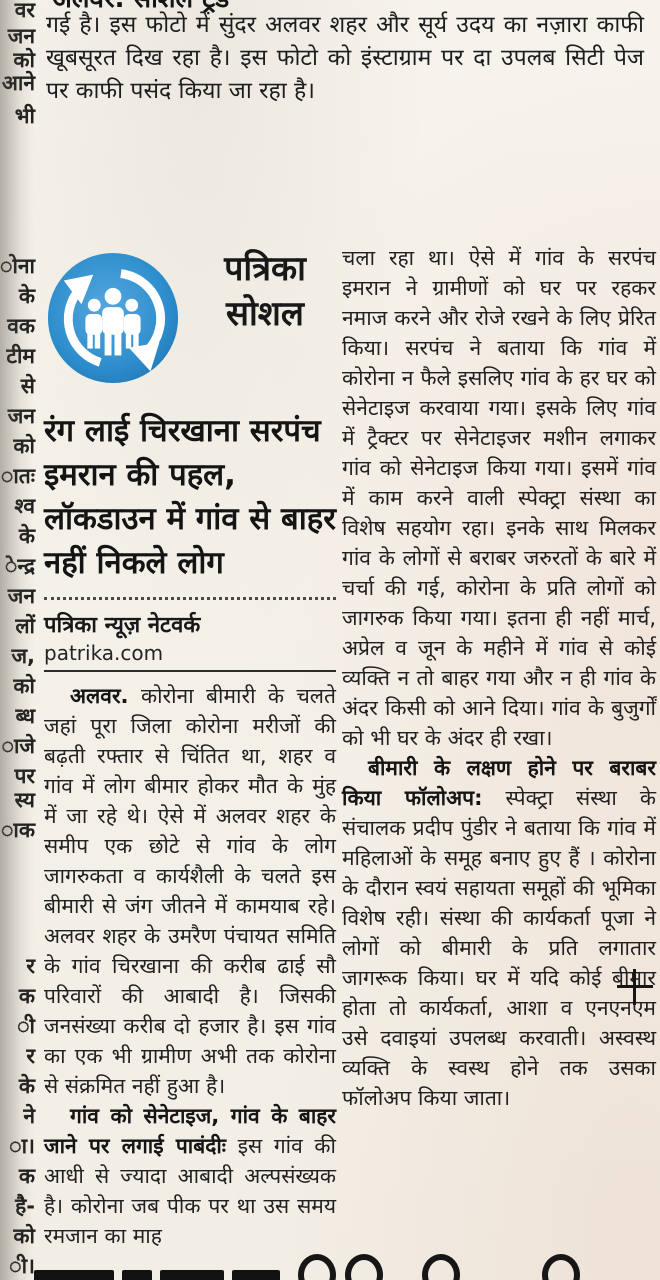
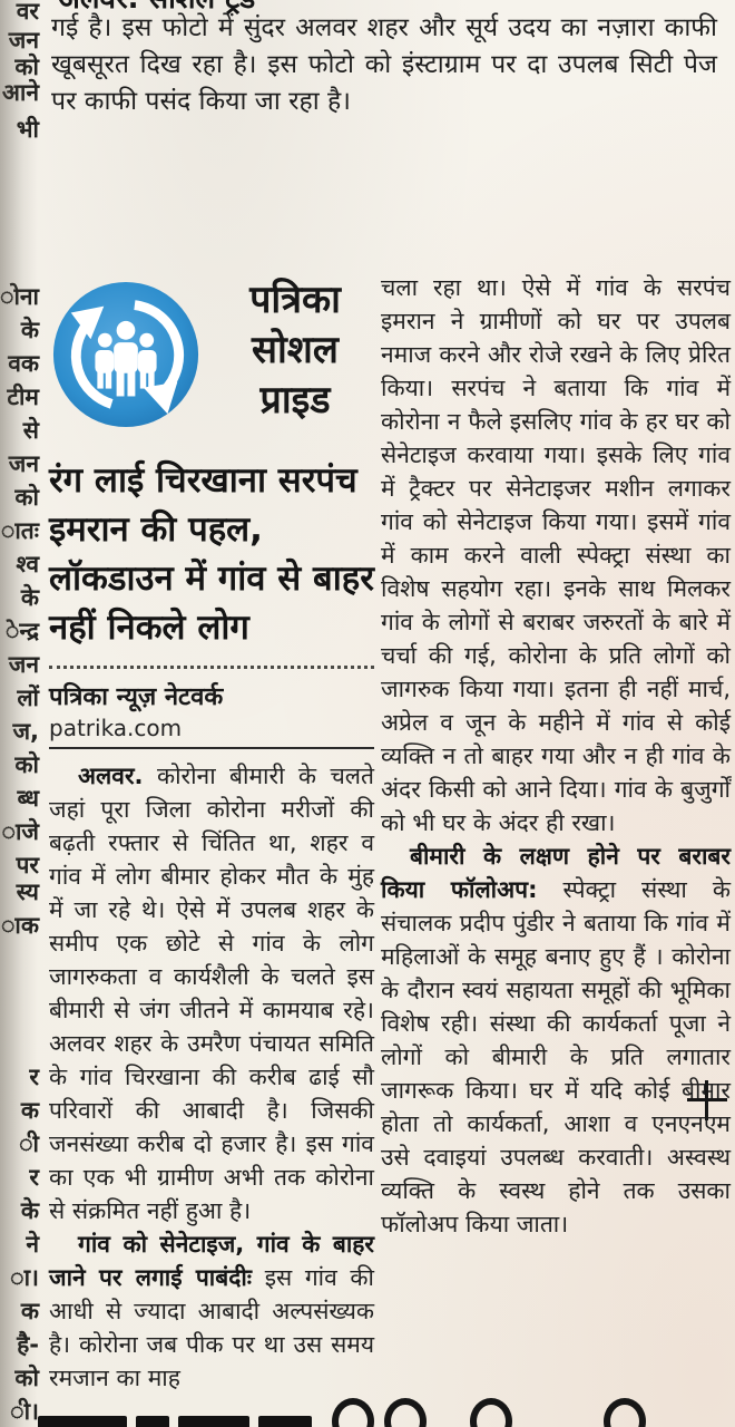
  गई है। इस फोटो में सुंदर अलवर शहर और सूर्य उदय का नज़ारा काफी खूबसूरत दिख रहा है। इस फोटो को इंस्टाग्राम पर दा उपलब सिटी पेज पर काफी पसंद किया जा रहा है।
  पत्रिका
  सोशल
+ प्राइड
  रंग लाई चिरखाना सरपंच इमरान की पहल, लॉकडाउन में गांव से बाहर नहीं निकले लोग
  पत्रिका न्यूज़ नेटवर्क
  patrika.com
- अलवर. कोरोना बीमारी के चलते जहां पूरा जिला कोरोना मरीजों की बढ़ती रफ्तार से चिंतित था, शहर व गांव में लोग बीमार होकर मौत के मुंह में जा रहे थे। ऐसे में अलवर शहर के समीप एक छोटे से गांव के लोग जागरुकता व कार्यशैली के चलते इस बीमारी से जंग जीतने में कामयाब रहे। अलवर शहर के उमरैण पंचायत समिति के गांव चिरखाना की करीब ढाई सौ परिवारों की आबादी है। जिसकी जनसंख्या करीब दो हजार है। इस गांव का एक भी ग्रामीण अभी तक कोरोना से संक्रमित नहीं हुआ है।
+ अलवर. कोरोना बीमारी के चलते जहां पूरा जिला कोरोना मरीजों की बढ़ती रफ्तार से चिंतित था, शहर व गांव में लोग बीमार होकर मौत के मुंह में जा रहे थे। ऐसे में उपलब शहर के समीप एक छोटे से गांव के लोग जागरुकता व कार्यशैली के चलते इस बीमारी से जंग जीतने में कामयाब रहे। अलवर शहर के उमरैण पंचायत समिति के गांव चिरखाना की करीब ढाई सौ परिवारों की आबादी है। जिसकी जनसंख्या करीब दो हजार है। इस गांव का एक भी ग्रामीण अभी तक कोरोना से संक्रमित नहीं हुआ है।
  गांव को सेनेटाइज, गांव के बाहर जाने पर लगाई पाबंदीः इस गांव की आधी से ज्यादा आबादी अल्पसंख्यक है। कोरोना जब पीक पर था उस समय रमजान का माह
- चला रहा था। ऐसे में गांव के सरपंच इमरान ने ग्रामीणों को घर पर रहकर नमाज करने और रोजे रखने के लिए प्रेरित किया। सरपंच ने बताया कि गांव में कोरोना न फैले इसलिए गांव के हर घर को सेनेटाइज करवाया गया। इसके लिए गांव में ट्रैक्टर पर सेनेटाइजर मशीन लगाकर गांव को सेनेटाइज किया गया। इसमें गांव में काम करने वाली स्पेक्ट्रा संस्था का विशेष सहयोग रहा। इनके साथ मिलकर गांव के लोगों से बराबर जरुरतों के बारे में चर्चा की गई, कोरोना के प्रति लोगों को जागरुक किया गया। इतना ही नहीं मार्च, अप्रेल व जून के महीने में गांव से कोई व्यक्ति न तो बाहर गया और न ही गांव के अंदर किसी को आने दिया। गांव के बुजुर्गों को भी घर के अंदर ही रखा।
+ चला रहा था। ऐसे में गांव के सरपंच इमरान ने ग्रामीणों को घर पर उपलब नमाज करने और रोजे रखने के लिए प्रेरित किया। सरपंच ने बताया कि गांव में कोरोना न फैले इसलिए गांव के हर घर को सेनेटाइज करवाया गया। इसके लिए गांव में ट्रैक्टर पर सेनेटाइजर मशीन लगाकर गांव को सेनेटाइज किया गया। इसमें गांव में काम करने वाली स्पेक्ट्रा संस्था का विशेष सहयोग रहा। इनके साथ मिलकर गांव के लोगों से बराबर जरुरतों के बारे में चर्चा की गई, कोरोना के प्रति लोगों को जागरुक किया गया। इतना ही नहीं मार्च, अप्रेल व जून के महीने में गांव से कोई व्यक्ति न तो बाहर गया और न ही गांव के अंदर किसी को आने दिया। गांव के बुजुर्गों को भी घर के अंदर ही रखा।
  बीमारी के लक्षण होने पर बराबर किया फॉलोअप: स्पेक्ट्रा संस्था के संचालक प्रदीप पुंडीर ने बताया कि गांव में महिलाओं के समूह बनाए हुए हैं । कोरोना के दौरान स्वयं सहायता समूहों की भूमिका विशेष रही। संस्था की कार्यकर्ता पूजा ने लोगों को बीमारी के प्रति लगातार जागरूक किया। घर में यदि कोई बीमार होता तो कार्यकर्ता, आशा व एनएनएम उसे दवाइयां उपलब्ध करवाती। अस्वस्थ व्यक्ति के स्वस्थ होने तक उसका फॉलोअप किया जाता।
